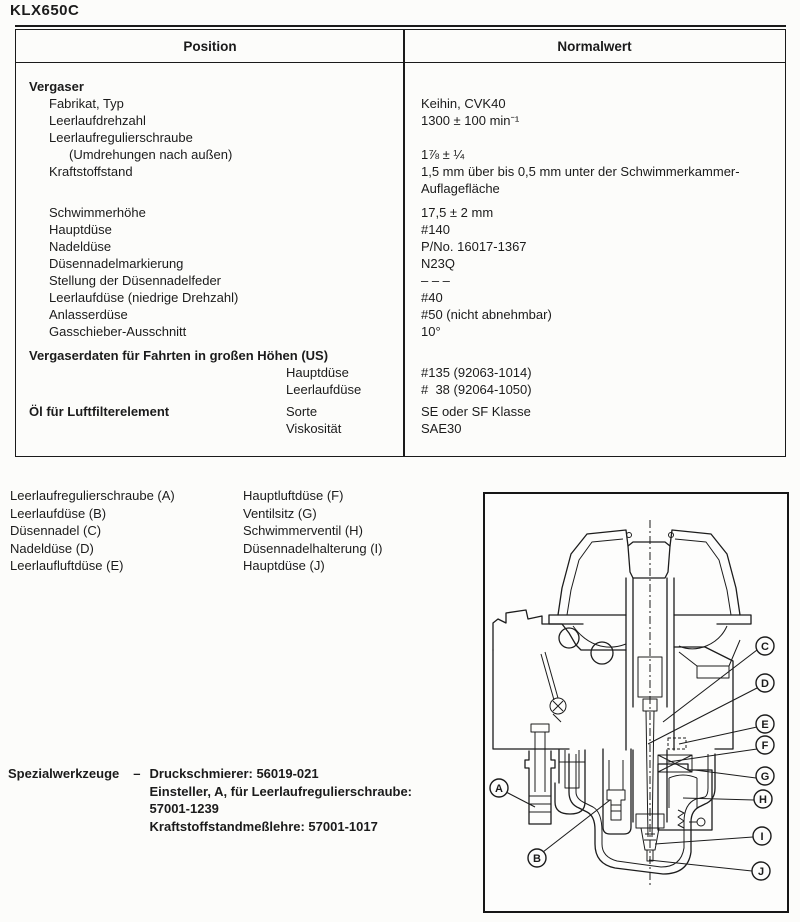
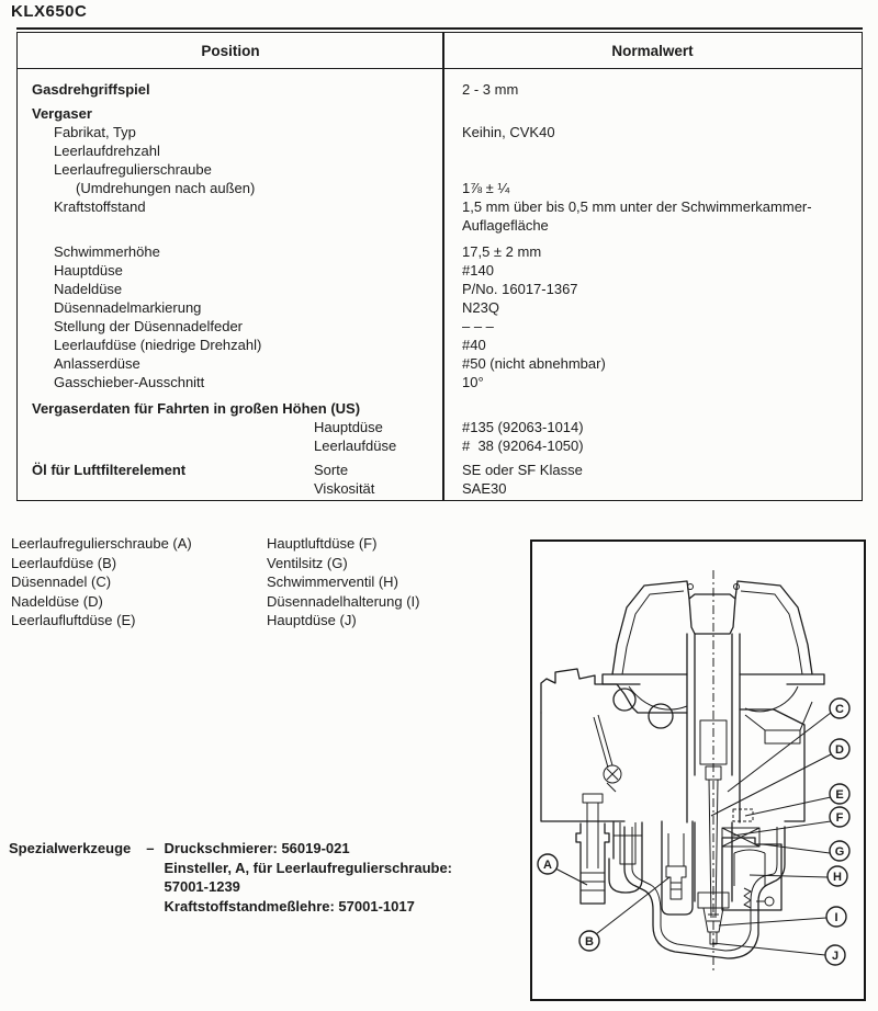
  KLX650C
  Position
  Normalwert
+ Gasdrehgriffspiel
+ 2 - 3 mm
  Vergaser
  Fabrikat, Typ
  Keihin, CVK40
  Leerlaufdrehzahl
- 1300 ± 100 min⁻¹
  Leerlaufregulierschraube
  (Umdrehungen nach außen)
  1⅞ ± ¼
  Kraftstoffstand
  1,5 mm über bis 0,5 mm unter der Schwimmerkammer-
  Auflagefläche
  Schwimmerhöhe
  17,5 ± 2 mm
  Hauptdüse
  #140
  Nadeldüse
  P/No. 16017-1367
  Düsennadelmarkierung
  N23Q
  Stellung der Düsennadelfeder
  – – –
  Leerlaufdüse (niedrige Drehzahl)
  #40
  Anlasserdüse
  #50 (nicht abnehmbar)
  Gasschieber-Ausschnitt
  10°
  Vergaserdaten für Fahrten in großen Höhen (US)
  Hauptdüse
  #135 (92063-1014)
  Leerlaufdüse
  # 38 (92064-1050)
  Öl für Luftfilterelement
  Sorte
  SE oder SF Klasse
  Viskosität
  SAE30
  Leerlaufregulierschraube (A)
  Leerlaufdüse (B)
  Düsennadel (C)
  Nadeldüse (D)
  Leerlaufluftdüse (E)
  Hauptluftdüse (F)
  Ventilsitz (G)
  Schwimmerventil (H)
  Düsennadelhalterung (I)
  Hauptdüse (J)
  Spezialwerkzeuge
  –
  Druckschmierer: 56019-021
  Einsteller, A, für Leerlaufregulierschraube:
  57001-1239
  Kraftstoffstandmeßlehre: 57001-1017
  A
  B
  C
  D
  E
  F
  G
  H
  I
  J
